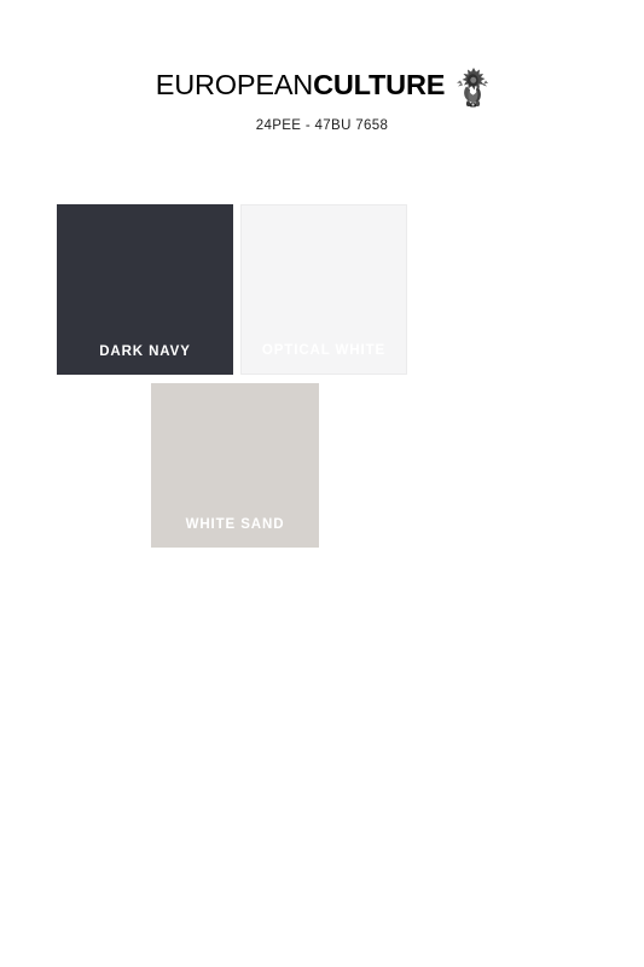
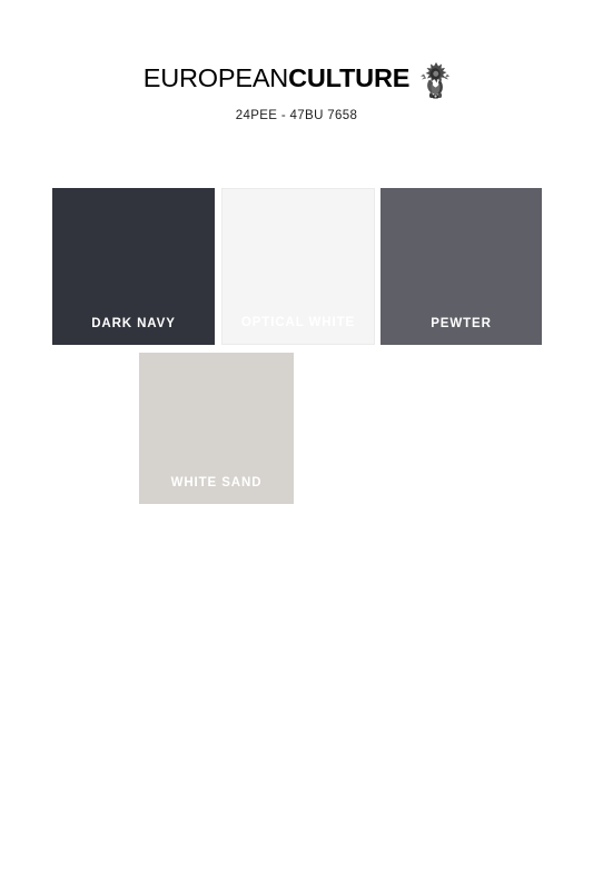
  EUROPEANCULTURE
  24PEE - 47BU 7658
  DARK NAVY
+ PEWTER
  WHITE SAND
